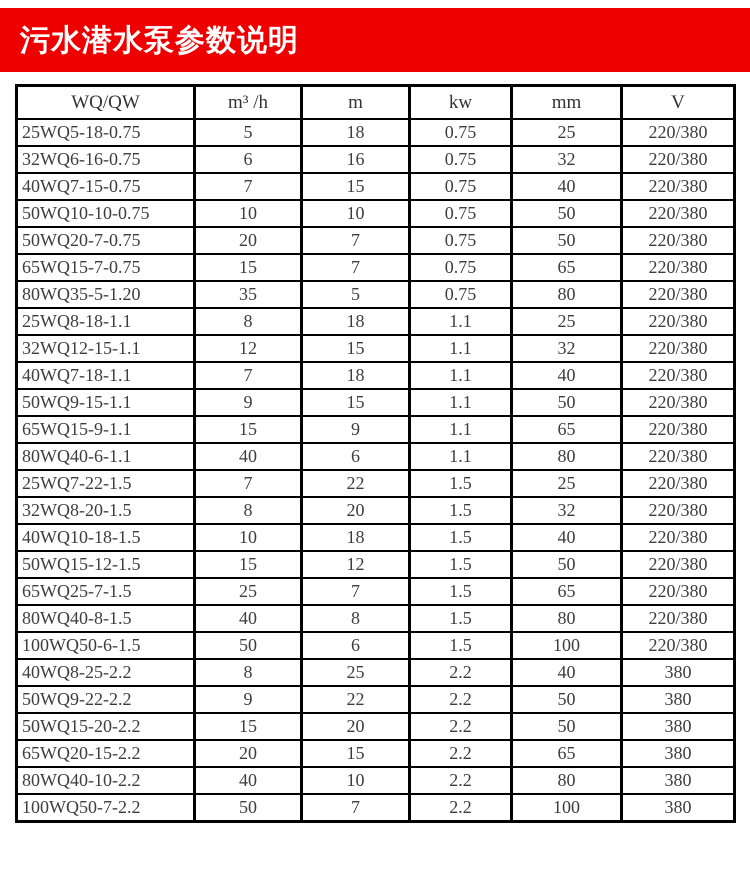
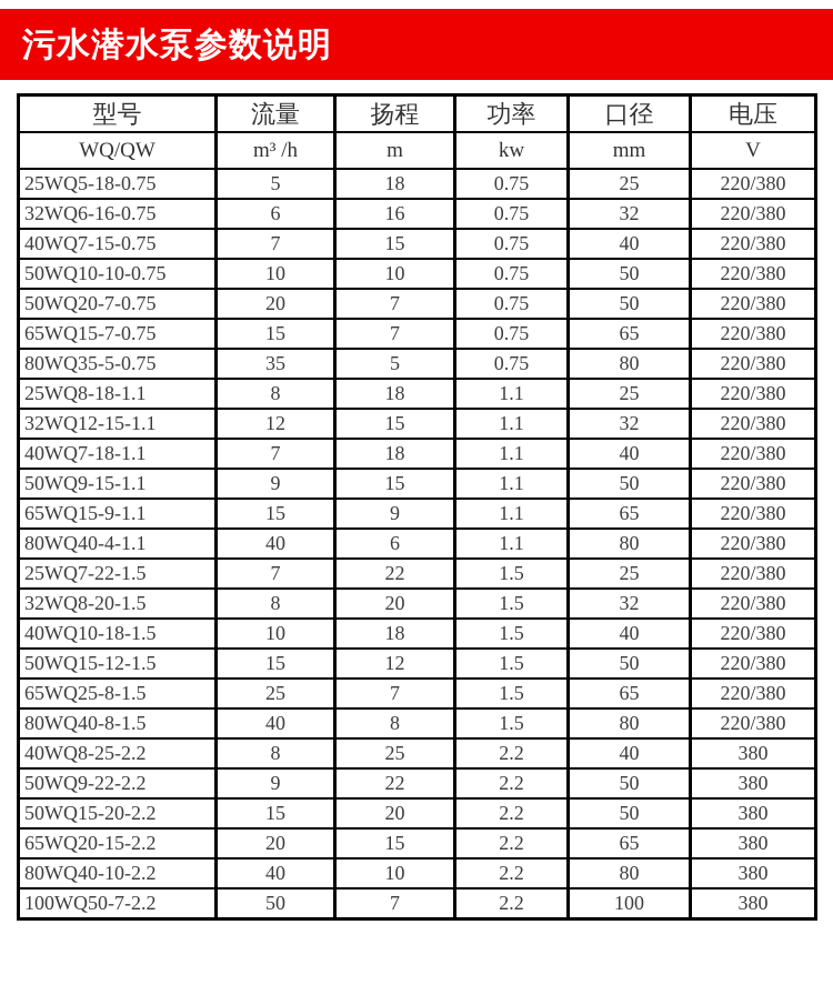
  污水潜水泵参数说明
+ 型号	流量	扬程	功率	口径	电压
  WQ/QW	m³ /h	m	kw	mm	V
  25WQ5-18-0.75	5	18	0.75	25	220/380
  32WQ6-16-0.75	6	16	0.75	32	220/380
  40WQ7-15-0.75	7	15	0.75	40	220/380
  50WQ10-10-0.75	10	10	0.75	50	220/380
  50WQ20-7-0.75	20	7	0.75	50	220/380
  65WQ15-7-0.75	15	7	0.75	65	220/380
- 80WQ35-5-1.20	35	5	0.75	80	220/380
+ 80WQ35-5-0.75	35	5	0.75	80	220/380
  25WQ8-18-1.1	8	18	1.1	25	220/380
  32WQ12-15-1.1	12	15	1.1	32	220/380
  40WQ7-18-1.1	7	18	1.1	40	220/380
  50WQ9-15-1.1	9	15	1.1	50	220/380
  65WQ15-9-1.1	15	9	1.1	65	220/380
- 80WQ40-6-1.1	40	6	1.1	80	220/380
+ 80WQ40-4-1.1	40	6	1.1	80	220/380
  25WQ7-22-1.5	7	22	1.5	25	220/380
  32WQ8-20-1.5	8	20	1.5	32	220/380
  40WQ10-18-1.5	10	18	1.5	40	220/380
  50WQ15-12-1.5	15	12	1.5	50	220/380
- 65WQ25-7-1.5	25	7	1.5	65	220/380
+ 65WQ25-8-1.5	25	7	1.5	65	220/380
  80WQ40-8-1.5	40	8	1.5	80	220/380
- 100WQ50-6-1.5	50	6	1.5	100	220/380
  40WQ8-25-2.2	8	25	2.2	40	380
  50WQ9-22-2.2	9	22	2.2	50	380
  50WQ15-20-2.2	15	20	2.2	50	380
  65WQ20-15-2.2	20	15	2.2	65	380
  80WQ40-10-2.2	40	10	2.2	80	380
  100WQ50-7-2.2	50	7	2.2	100	380
